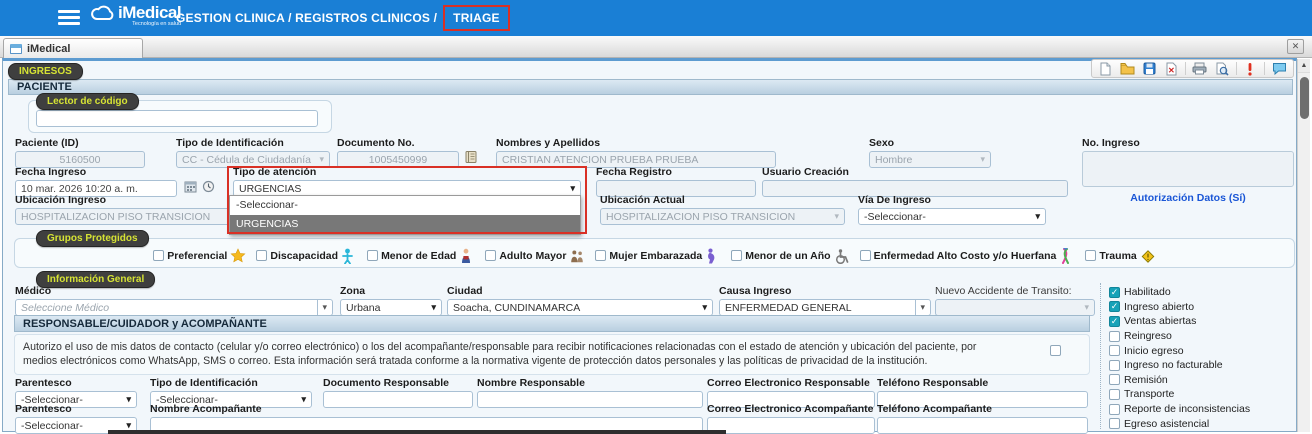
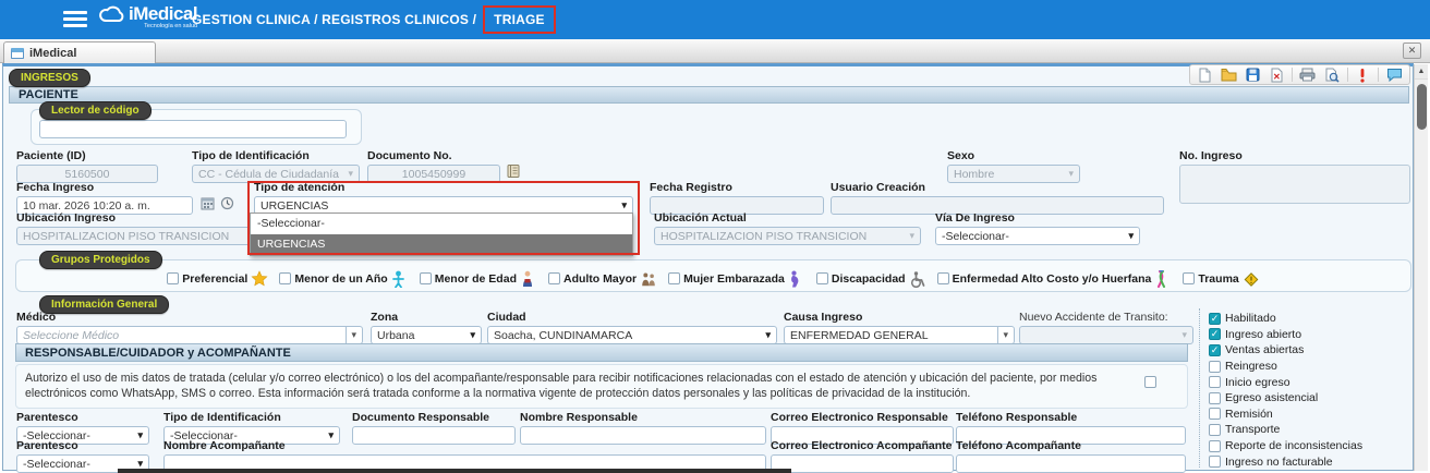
  iMedical
  GESTION CLINICA / REGISTROS CLINICOS /
  TRIAGE
  iMedical
  ✕
  INGRESOS
  ✕
  PACIENTE
  Lector de código
  Paciente (ID)
  5160500
  Tipo de Identificación
  CC - Cédula de Ciudadanía
  ▾
  Documento No.
  1005450999
- Nombres y Apellidos
- CRISTIAN ATENCION PRUEBA PRUEBA
  Sexo
  Hombre
  ▾
  No. Ingreso
- Autorización Datos (Sí)
  Fecha Ingreso
  10 mar. 2026 10:20 a. m.
  Tipo de atención
  URGENCIAS
  ▾
  Fecha Registro
  Usuario Creación
  Ubicación Ingreso
  HOSPITALIZACION PISO TRANSICION
  Ubicación Actual
  HOSPITALIZACION PISO TRANSICION
  ▾
  Vía De Ingreso
  -Seleccionar-
  ▾
  -Seleccionar-
  URGENCIAS
  Preferencial
- Discapacidad
+ Menor de un Año
  Menor de Edad
  Adulto Mayor
  Mujer Embarazada
- Menor de un Año
+ Discapacidad
  Enfermedad Alto Costo y/o Huerfana
  Trauma
  Grupos Protegidos
  Información General
  Médico
  Seleccione Médico
  ▾
  Zona
  Urbana
  ▾
  Ciudad
  Soacha, CUNDINAMARCA
  ▾
  Causa Ingreso
  ENFERMEDAD GENERAL
  ▾
  Nuevo Accidente de Transito:
  ▾
  ✓
  Habilitado
  ✓
  Ingreso abierto
  ✓
  Ventas abiertas
  Reingreso
  Inicio egreso
- Ingreso no facturable
+ Egreso asistencial
  Remisión
  Transporte
  Reporte de inconsistencias
- Egreso asistencial
+ Ingreso no facturable
  RESPONSABLE/CUIDADOR y ACOMPAÑANTE
- Autorizo el uso de mis datos de contacto (celular y/o correo electrónico) o los del acompañante/responsable para recibir notificaciones relacionadas con el estado de atención y ubicación del paciente, por medios electrónicos como WhatsApp, SMS o correo. Esta información será tratada conforme a la normativa vigente de protección datos personales y las políticas de privacidad de la institución.
+ Autorizo el uso de mis datos de tratada (celular y/o correo electrónico) o los del acompañante/responsable para recibir notificaciones relacionadas con el estado de atención y ubicación del paciente, por medios electrónicos como WhatsApp, SMS o correo. Esta información será tratada conforme a la normativa vigente de protección datos personales y las políticas de privacidad de la institución.
  Parentesco
  -Seleccionar-
  ▾
  Tipo de Identificación
  -Seleccionar-
  ▾
  Documento Responsable
  Nombre Responsable
  Correo Electronico Responsable
  Teléfono Responsable
  Parentesco
  -Seleccionar-
  ▾
  Nombre Acompañante
  Correo Electronico Acompañante
  Teléfono Acompañante
